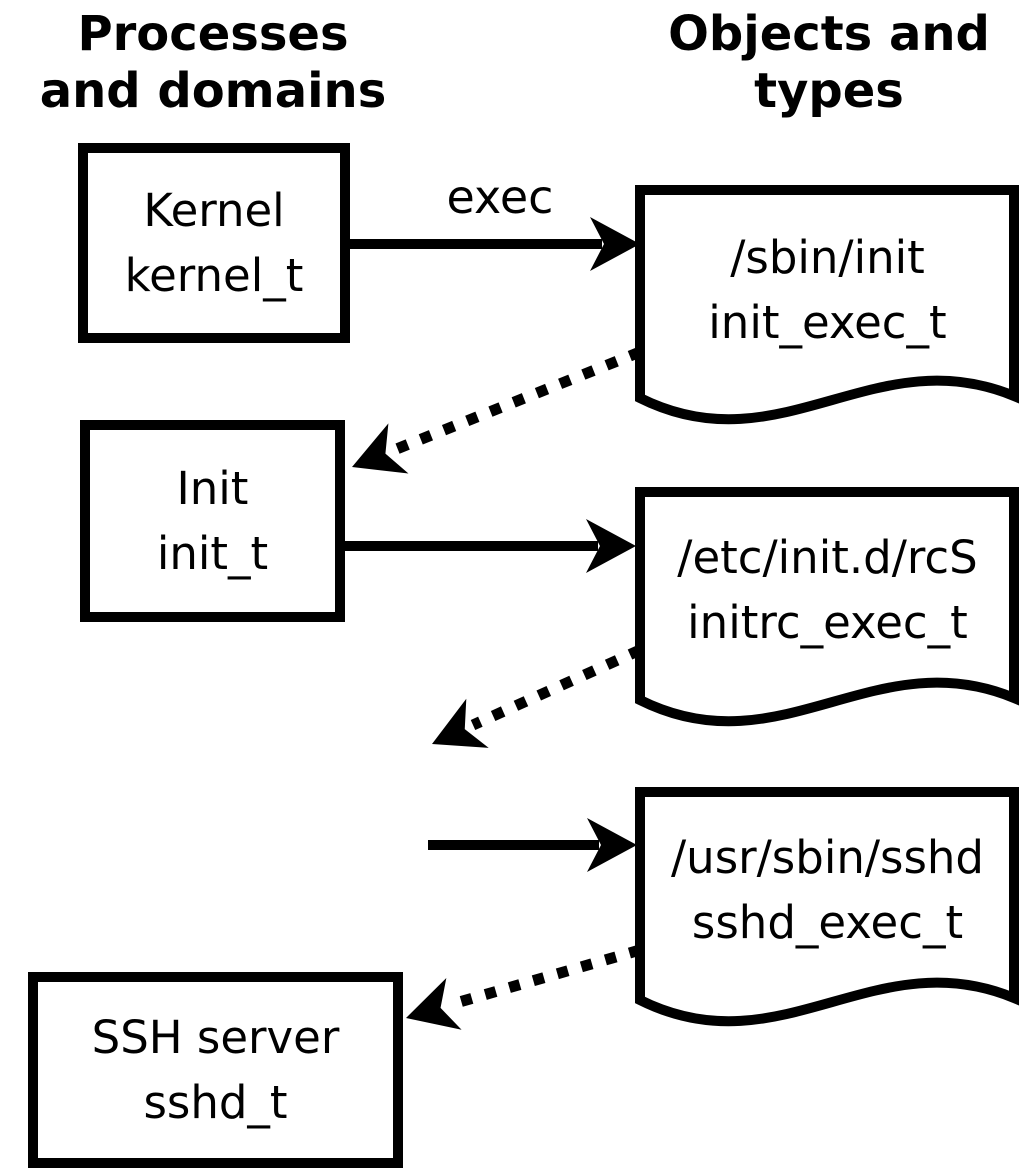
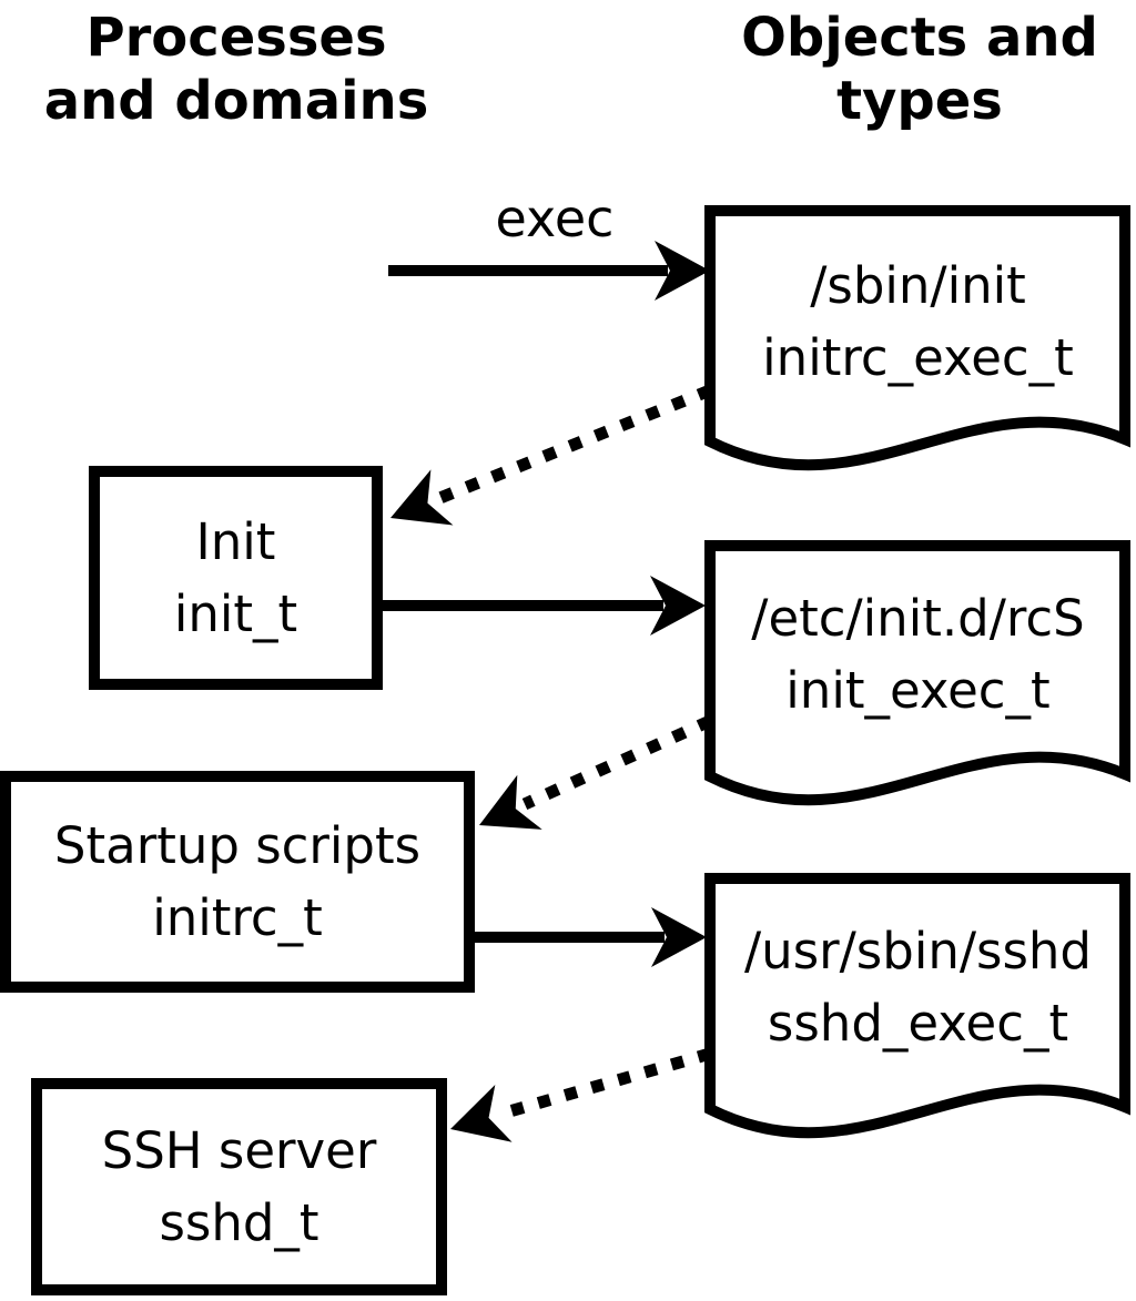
  Processes
  and domains
  Objects and
  types
- Kernel
- kernel_t
  Init
  init_t
+ Startup scripts
+ initrc_t
  SSH server
  sshd_t
  /sbin/init
- init_exec_t
+ initrc_exec_t
  /etc/init.d/rcS
- initrc_exec_t
+ init_exec_t
  /usr/sbin/sshd
  sshd_exec_t
  exec
